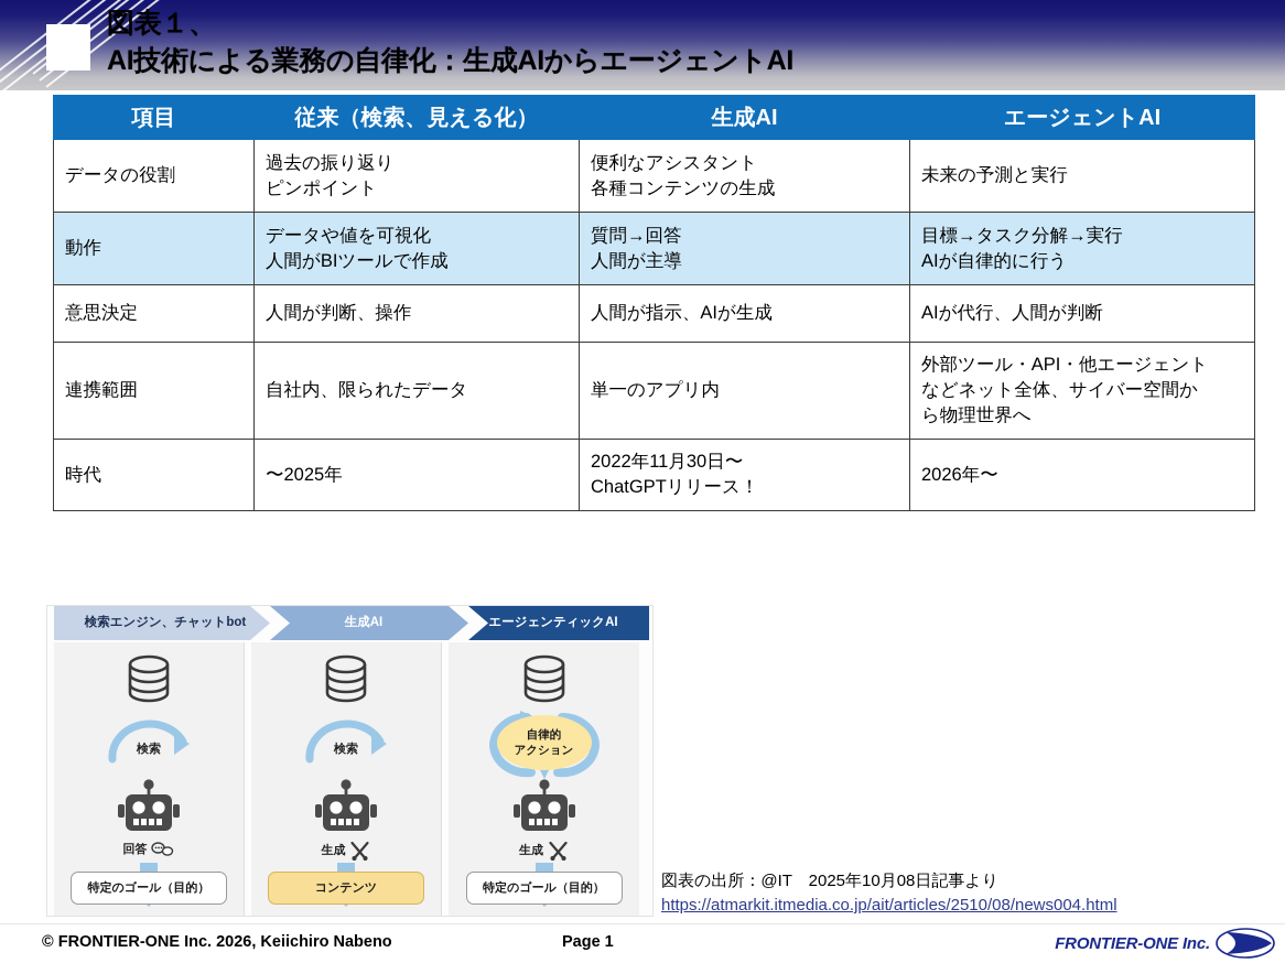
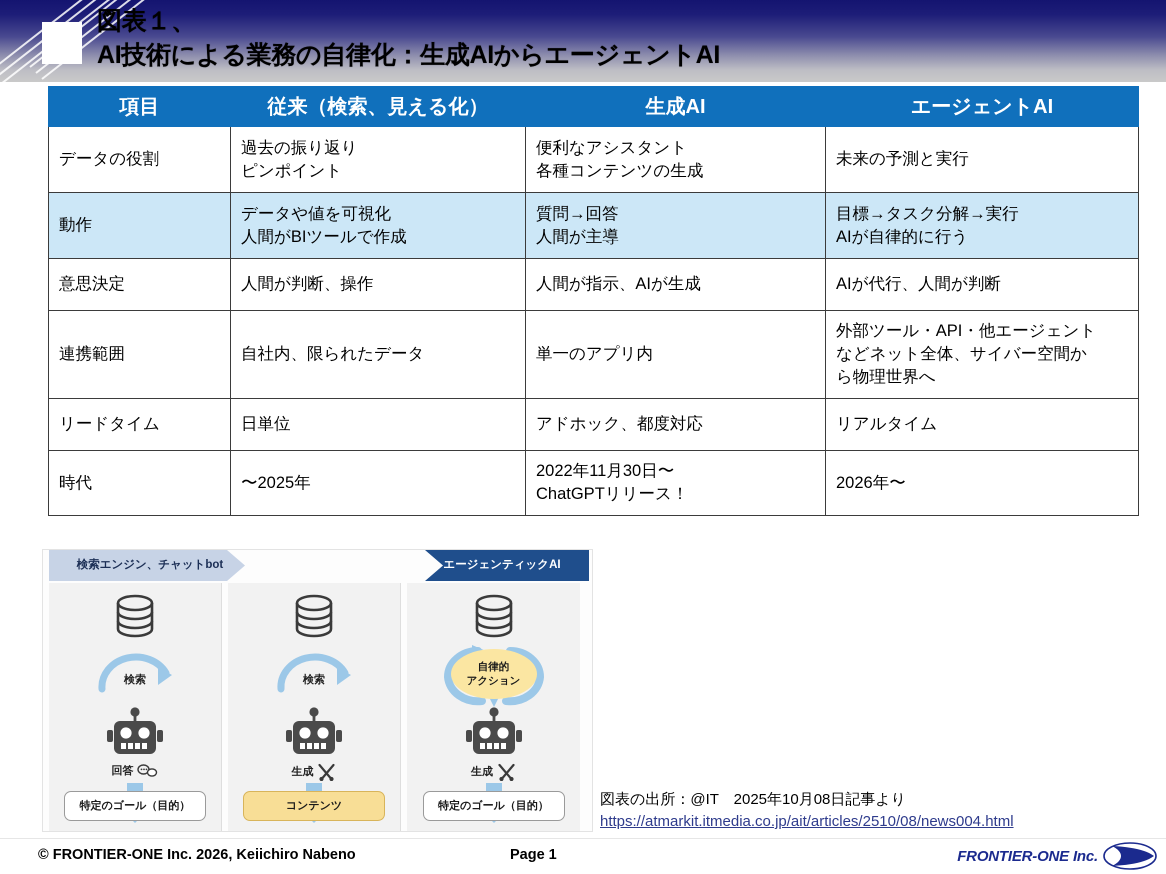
  図表１、
  AI技術による業務の自律化：生成AIからエージェントAI
  項目	従来（検索、見える化）	生成AI	エージェントAI
  データの役割	過去の振り返り ピンポイント	便利なアシスタント 各種コンテンツの生成	未来の予測と実行
  動作	データや値を可視化 人間がBIツールで作成	質問→回答 人間が主導	目標→タスク分解→実行 AIが自律的に行う
  意思決定	人間が判断、操作	人間が指示、AIが生成	AIが代行、人間が判断
  連携範囲	自社内、限られたデータ	単一のアプリ内	外部ツール・API・他エージェント などネット全体、サイバー空間か ら物理世界へ
+ リードタイム	日単位	アドホック、都度対応	リアルタイム
  時代	〜2025年	2022年11月30日〜 ChatGPTリリース！	2026年〜
  検索エンジン、チャットbot
- 生成AI
  エージェンティックAI
  検索
  回答
  特定のゴール（目的）
  検索
  生成
  コンテンツ
  自律的
  アクション
  生成
  特定のゴール（目的）
  図表の出所：@IT 2025年10月08日記事より
  https://atmarkit.itmedia.co.jp/ait/articles/2510/08/news004.html
  © FRONTIER-ONE Inc. 2026, Keiichiro Nabeno
  Page 1
  FRONTIER-ONE Inc.
